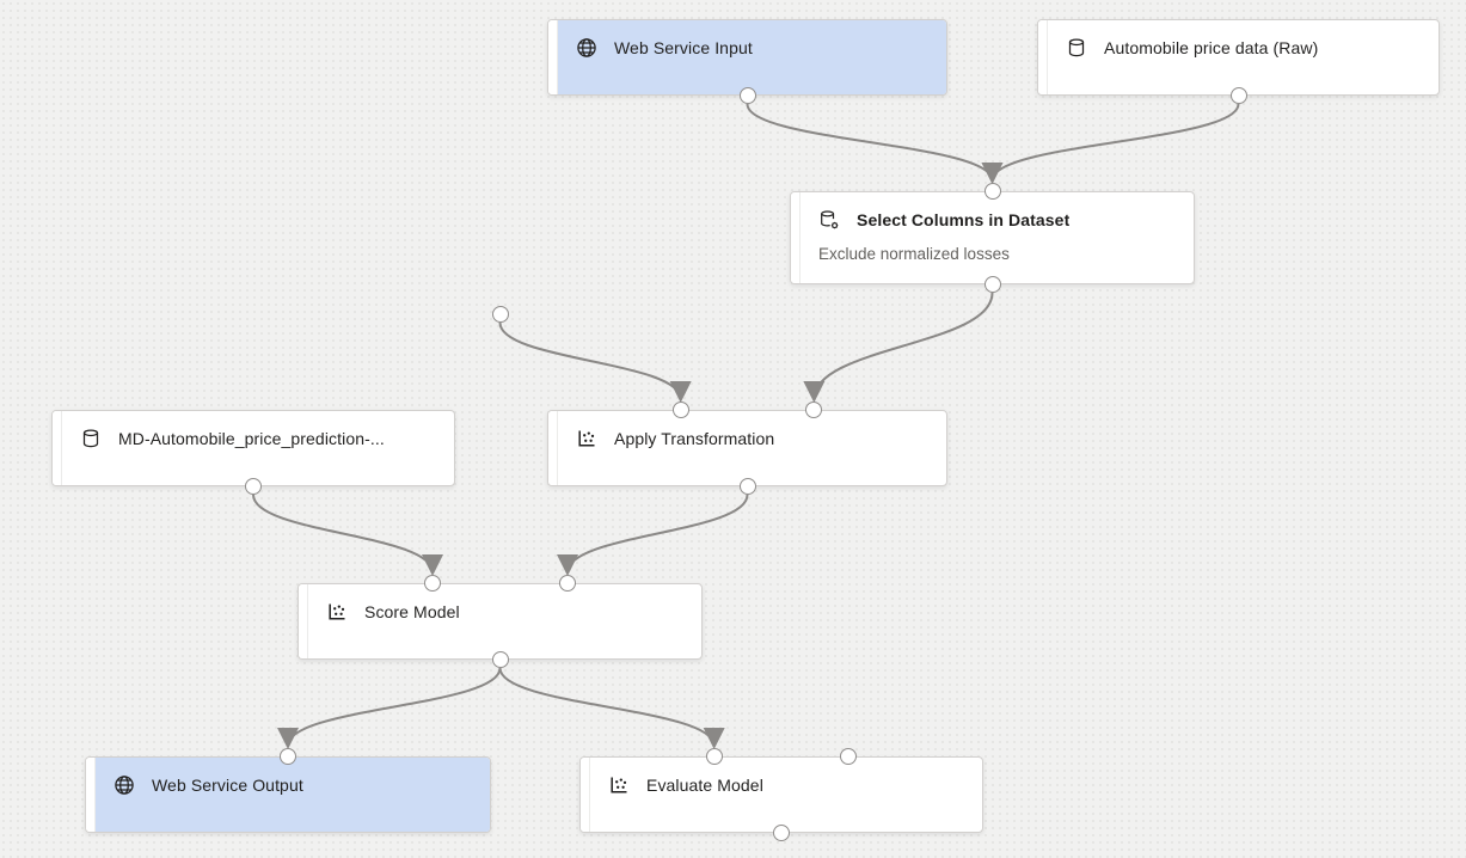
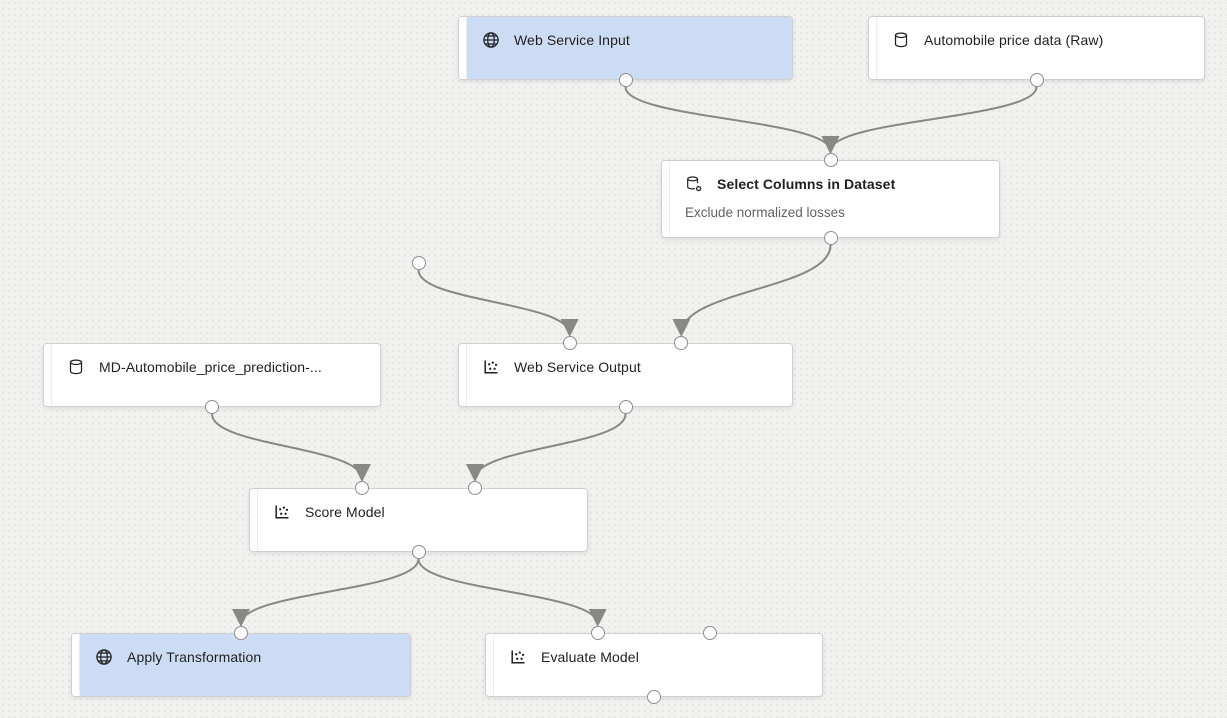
  Web Service Input
  Automobile price data (Raw)
  Select Columns in Dataset
  Exclude normalized losses
  MD-Automobile_price_prediction-...
- Apply Transformation
+ Web Service Output
  Score Model
- Web Service Output
+ Apply Transformation
  Evaluate Model
